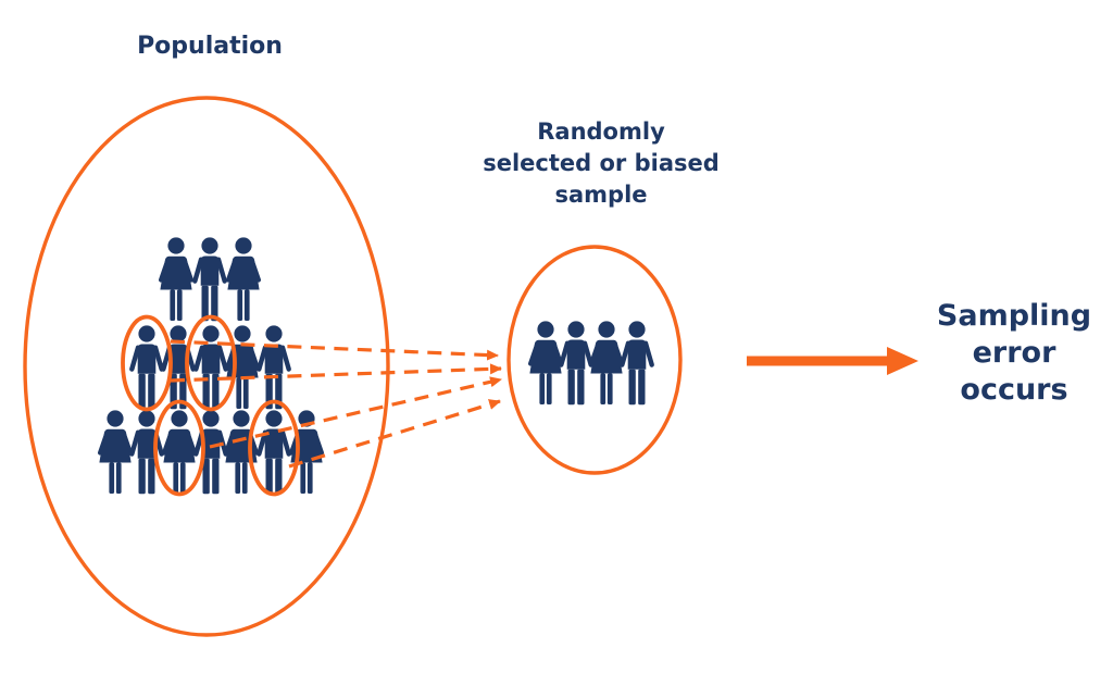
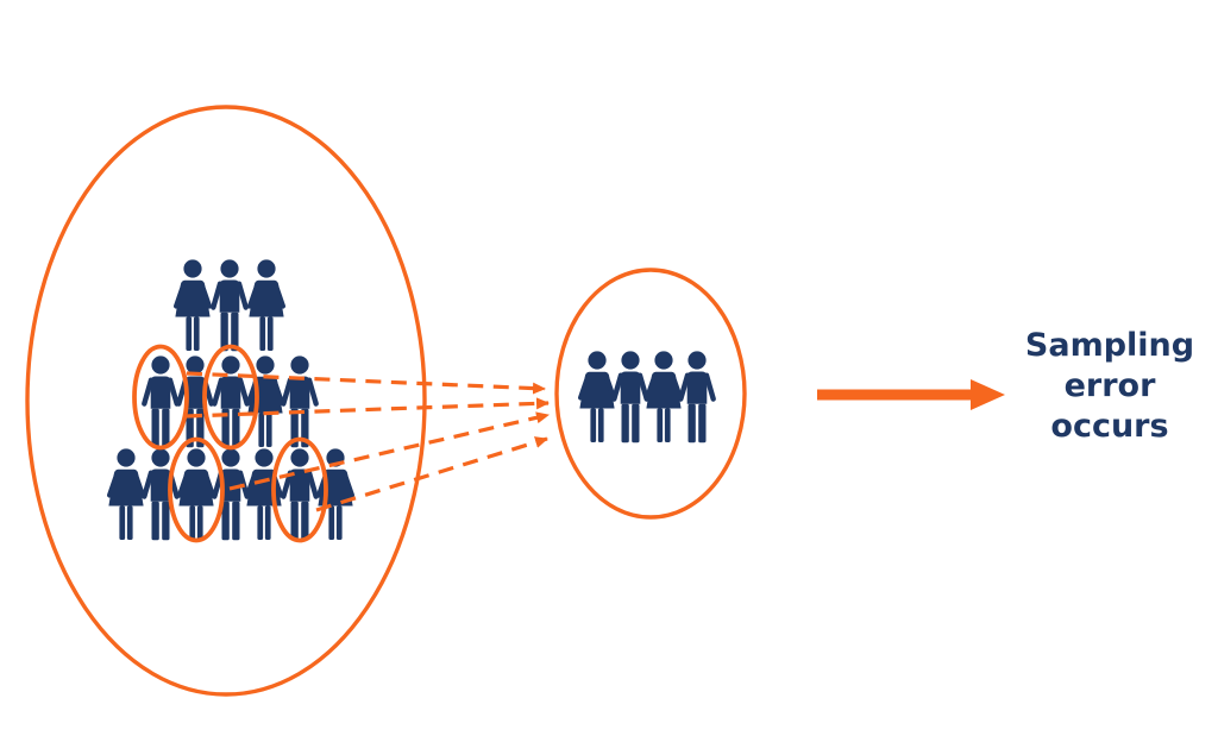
- Population
- Randomly
- selected or biased
- sample
  Sampling
  error
  occurs
